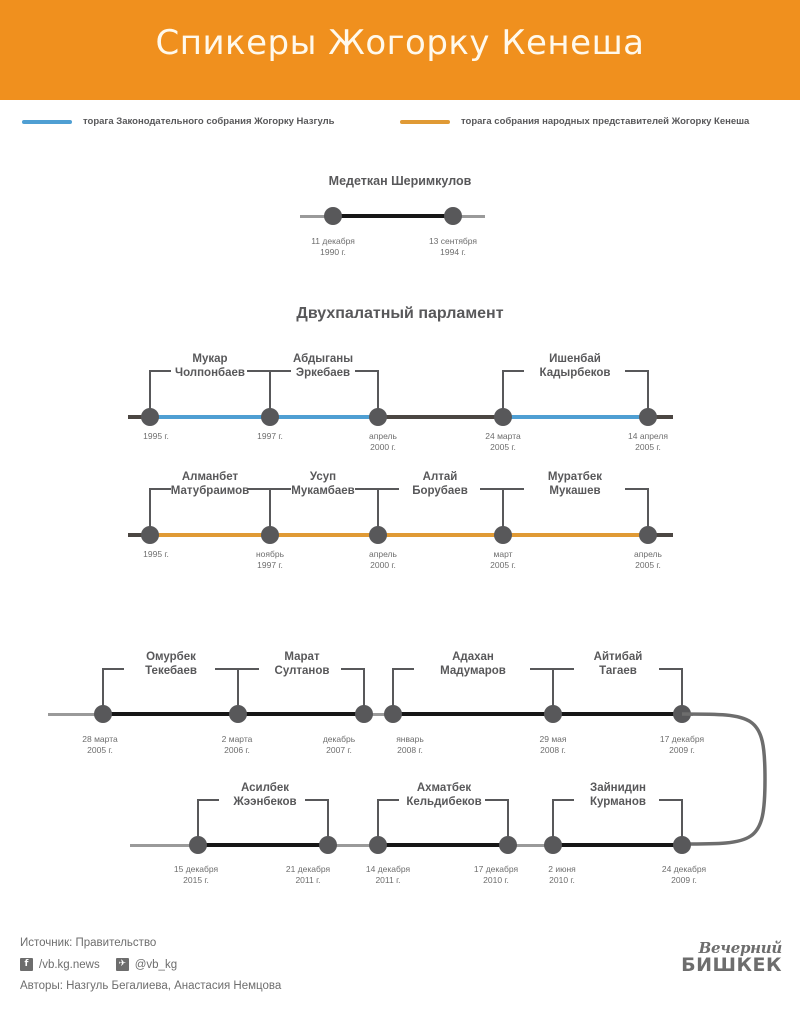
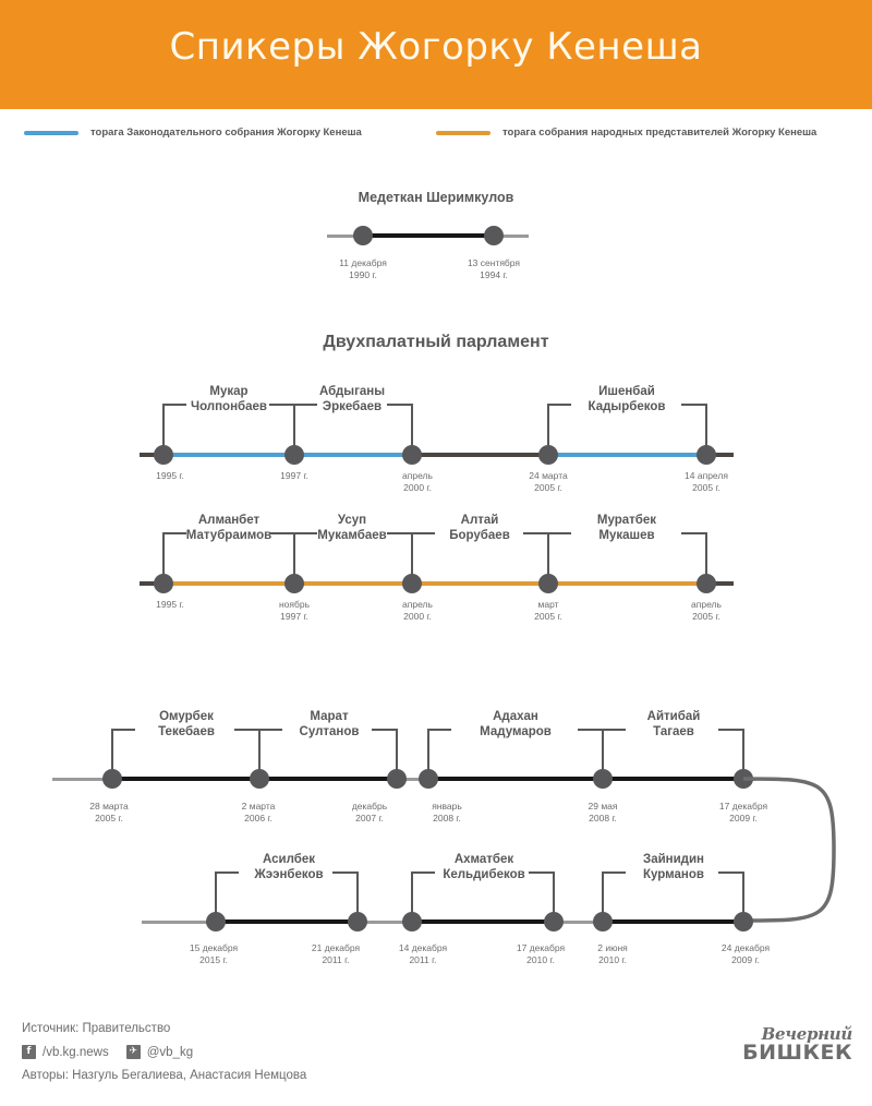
  Спикеры Жогорку Кенеша
- торага Законодательного собрания Жогорку Назгуль
+ торага Законодательного собрания Жогорку Кенеша
  торага собрания народных представителей Жогорку Кенеша
  Медеткан Шеримкулов
  Двухпалатный парламент
  Мукар
  Чолпонбаев
  Абдыганы
  Эркебаев
  Ишенбай
  Кадырбеков
  Алманбет
  Матубраимов
  Усуп
  Мукамбаев
  Алтай
  Борубаев
  Муратбек
  Мукашев
  Омурбек
  Текебаев
  Марат
  Султанов
  Адахан
  Мадумаров
  Айтибай
  Тагаев
  Асилбек
  Жээнбеков
  Ахматбек
  Кельдибеков
  Зайнидин
  Курманов
  11 декабря
  1990 г.
  13 сентября
  1994 г.
  1995 г.
  1997 г.
  апрель
  2000 г.
  24 марта
  2005 г.
  14 апреля
  2005 г.
  1995 г.
  ноябрь
  1997 г.
  апрель
  2000 г.
  март
  2005 г.
  апрель
  2005 г.
  28 марта
  2005 г.
  2 марта
  2006 г.
  декабрь
  2007 г.
  январь
  2008 г.
  29 мая
  2008 г.
  17 декабря
  2009 г.
  15 декабря
  2015 г.
  21 декабря
  2011 г.
  14 декабря
  2011 г.
  17 декабря
  2010 г.
  2 июня
  2010 г.
  24 декабря
  2009 г.
  Источник: Правительство
  f
  /vb.kg.news
  ✈
  @vb_kg
  Авторы: Назгуль Бегалиева, Анастасия Немцова
  Вечерний
  БИШКЕК
